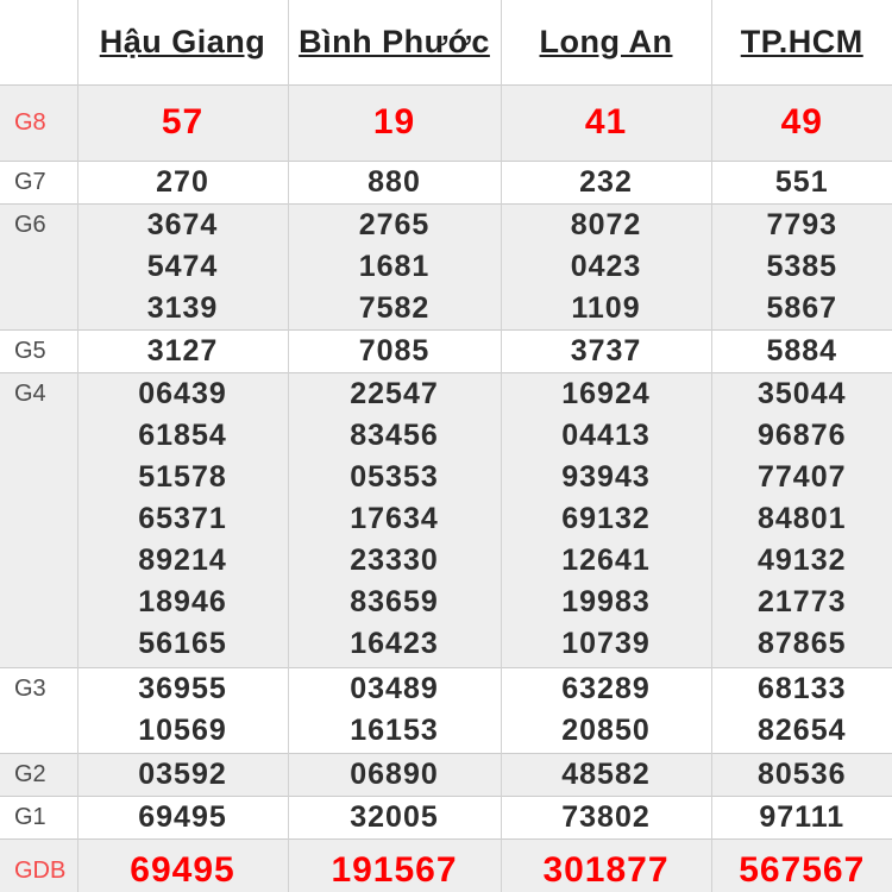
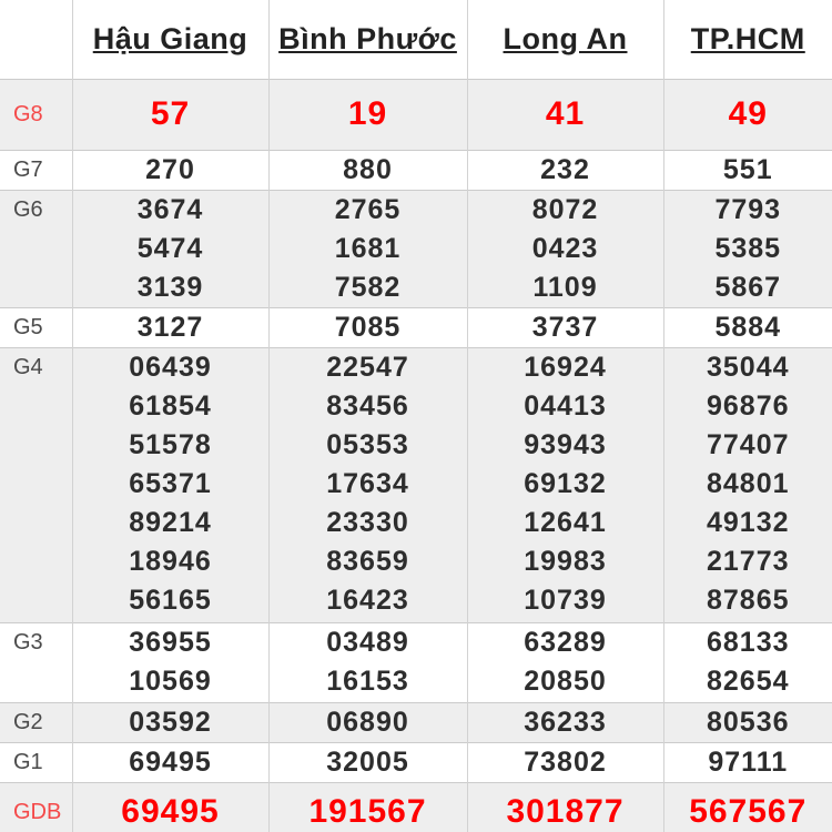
  	Hậu Giang	Bình Phước	Long An	TP.HCM
  G8	57	19	41	49
  G7	270	880	232	551
  G6	367454743139	276516817582	807204231109	779353855867
  G5	3127	7085	3737	5884
  G4	06439618545157865371892141894656165	22547834560535317634233308365916423	16924044139394369132126411998310739	35044968767740784801491322177387865
  G3	3695510569	0348916153	6328920850	6813382654
- G2	03592	06890	48582	80536
+ G2	03592	06890	36233	80536
  G1	69495	32005	73802	97111
  GDB	69495	191567	301877	567567
